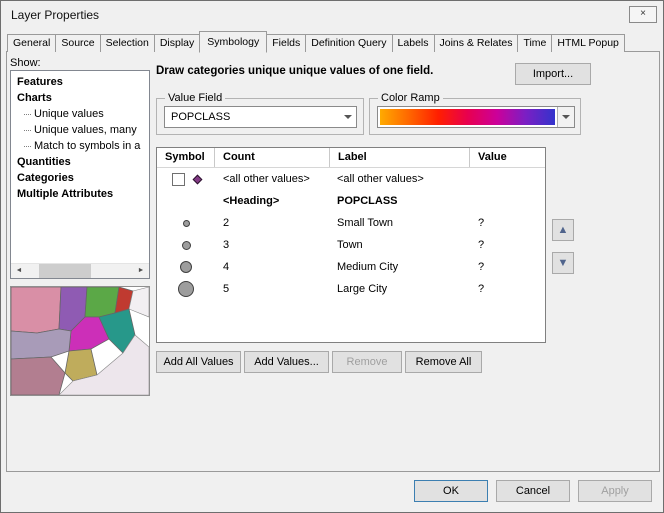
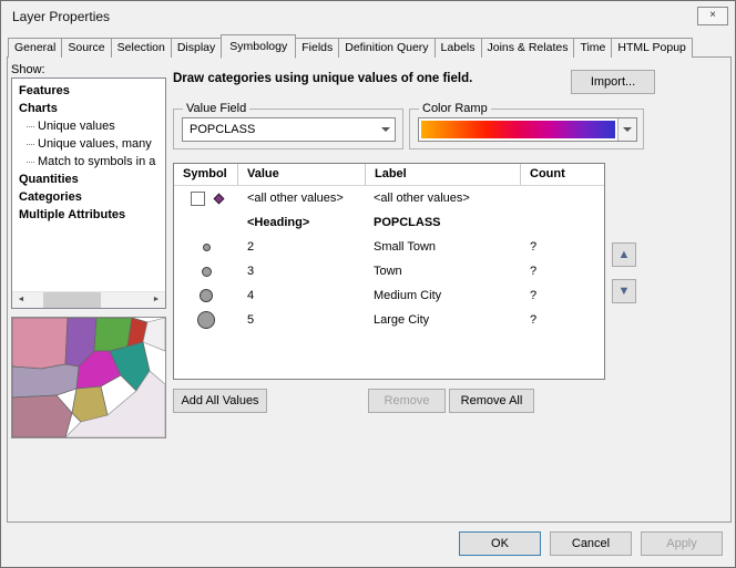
  Layer Properties
  ×
  General
  Source
  Selection
  Display
  Symbology
  Fields
  Definition Query
  Labels
  Joins & Relates
  Time
  HTML Popup
  Show:
  Features
  Charts
  Unique values
  Unique values, many
  Match to symbols in a
  Quantities
  Categories
  Multiple Attributes
- Draw categories unique unique values of one field.
+ Draw categories using unique values of one field.
  Import...
  Value Field
  POPCLASS
  Color Ramp
  Symbol
- Count
+ Value
  Label
- Value
+ Count
  <all other values>
  <all other values>
  <Heading>
  POPCLASS
  2
  Small Town
  ?
  3
  Town
  ?
  4
  Medium City
  ?
  5
  Large City
  ?
  ▲
  ▼
  Add All Values
- Add Values...
  Remove
  Remove All
  OK
  Cancel
  Apply
